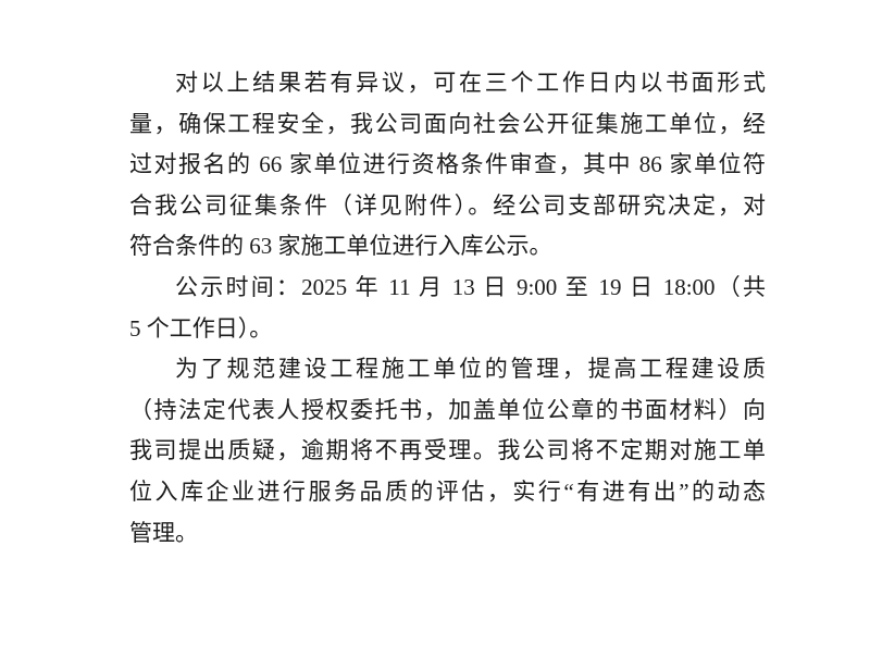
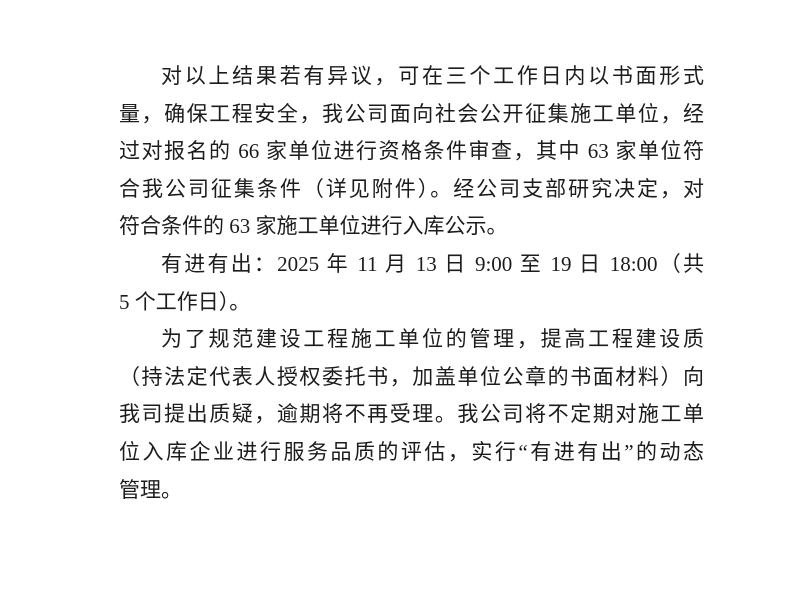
  对以上结果若有异议，可在三个工作日内以书面形式
  量，确保工程安全，我公司面向社会公开征集施工单位，经
- 过对报名的 66 家单位进行资格条件审查，其中 86 家单位符
+ 过对报名的 66 家单位进行资格条件审查，其中 63 家单位符
  合我公司征集条件（详见附件）。经公司支部研究决定，对
  符合条件的 63 家施工单位进行入库公示。
- 公示时间：2025 年 11 月 13 日 9:00 至 19 日 18:00（共
+ 有进有出：2025 年 11 月 13 日 9:00 至 19 日 18:00（共
  5 个工作日）。
  为了规范建设工程施工单位的管理，提高工程建设质
  （持法定代表人授权委托书，加盖单位公章的书面材料）向
  我司提出质疑，逾期将不再受理。我公司将不定期对施工单
  位入库企业进行服务品质的评估，实行“有进有出”的动态
  管理。
